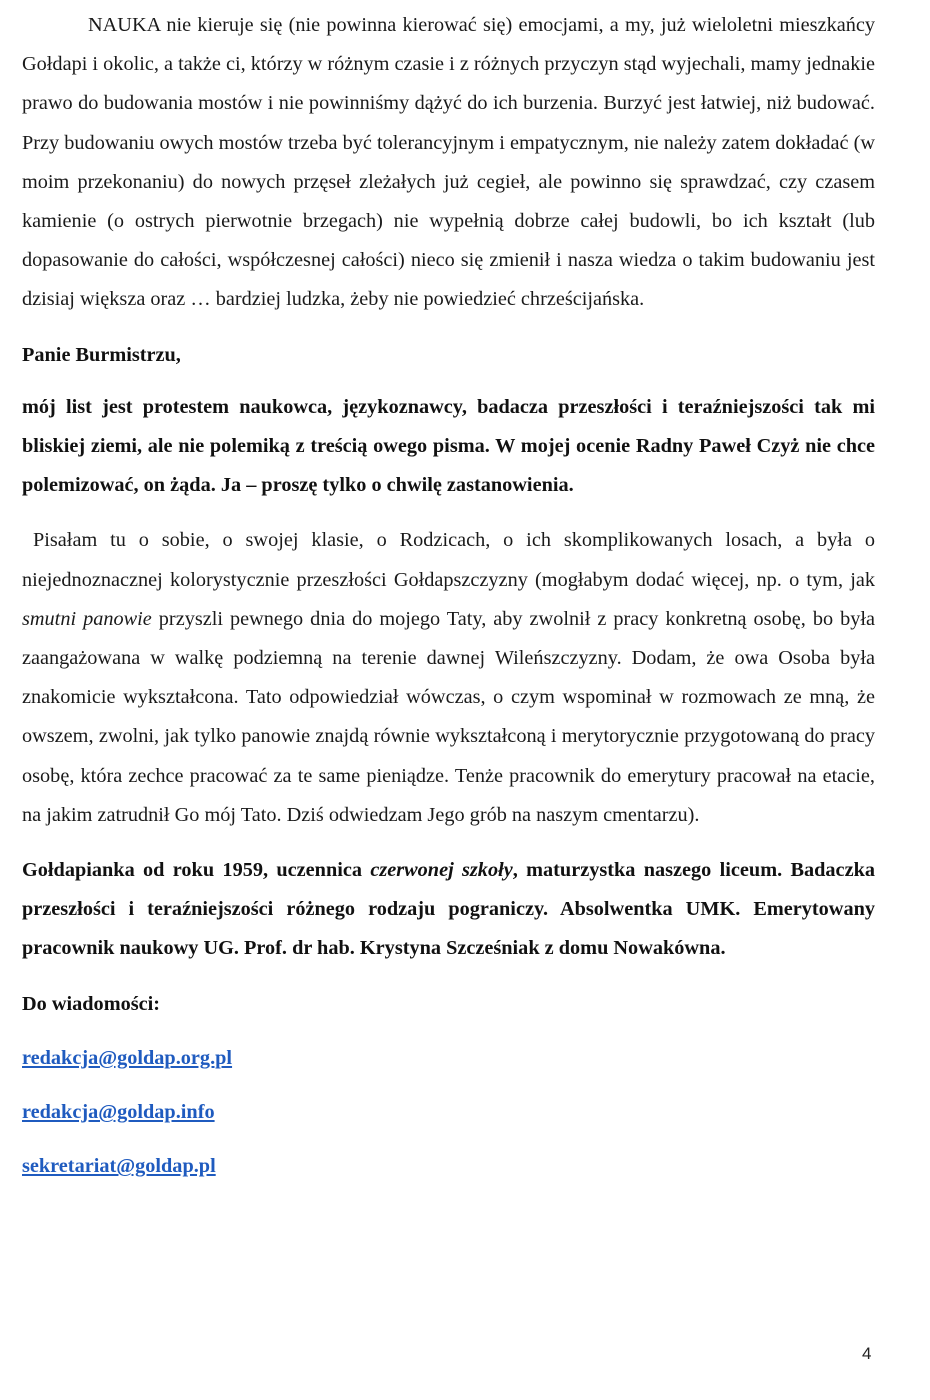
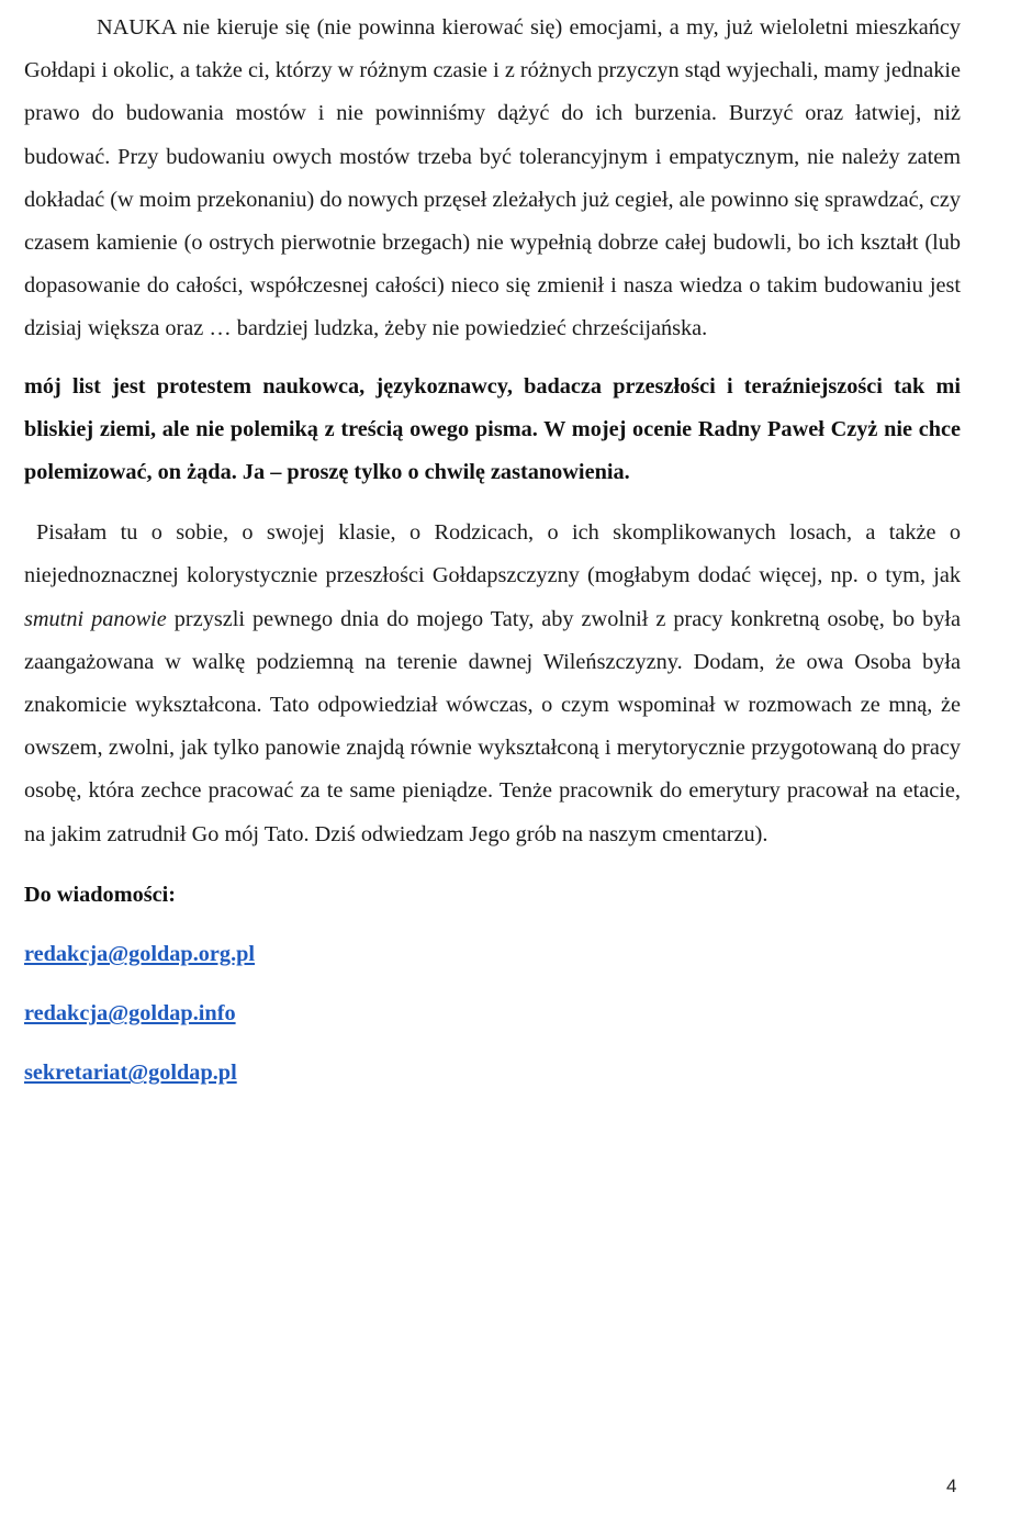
- NAUKA nie kieruje się (nie powinna kierować się) emocjami, a my, już wieloletni mieszkańcy Gołdapi i okolic, a także ci, którzy w różnym czasie i z różnych przyczyn stąd wyjechali, mamy jednakie prawo do budowania mostów i nie powinniśmy dążyć do ich burzenia. Burzyć jest łatwiej, niż budować. Przy budowaniu owych mostów trzeba być tolerancyjnym i empatycznym, nie należy zatem dokładać (w moim przekonaniu) do nowych przęseł zleżałych już cegieł, ale powinno się sprawdzać, czy czasem kamienie (o ostrych pierwotnie brzegach) nie wypełnią dobrze całej budowli, bo ich kształt (lub dopasowanie do całości, współczesnej całości) nieco się zmienił i nasza wiedza o takim budowaniu jest dzisiaj większa oraz … bardziej ludzka, żeby nie powiedzieć chrześcijańska.
+ NAUKA nie kieruje się (nie powinna kierować się) emocjami, a my, już wieloletni mieszkańcy Gołdapi i okolic, a także ci, którzy w różnym czasie i z różnych przyczyn stąd wyjechali, mamy jednakie prawo do budowania mostów i nie powinniśmy dążyć do ich burzenia. Burzyć oraz łatwiej, niż budować. Przy budowaniu owych mostów trzeba być tolerancyjnym i empatycznym, nie należy zatem dokładać (w moim przekonaniu) do nowych przęseł zleżałych już cegieł, ale powinno się sprawdzać, czy czasem kamienie (o ostrych pierwotnie brzegach) nie wypełnią dobrze całej budowli, bo ich kształt (lub dopasowanie do całości, współczesnej całości) nieco się zmienił i nasza wiedza o takim budowaniu jest dzisiaj większa oraz … bardziej ludzka, żeby nie powiedzieć chrześcijańska.
- Panie Burmistrzu,
  mój list jest protestem naukowca, językoznawcy, badacza przeszłości i teraźniejszości tak mi bliskiej ziemi, ale nie polemiką z treścią owego pisma. W mojej ocenie Radny Paweł Czyż nie chce polemizować, on żąda. Ja – proszę tylko o chwilę zastanowienia.
- Pisałam tu o sobie, o swojej klasie, o Rodzicach, o ich skomplikowanych losach, a była o niejednoznacznej kolorystycznie przeszłości Gołdapszczyzny (mogłabym dodać więcej, np. o tym, jak smutni panowie przyszli pewnego dnia do mojego Taty, aby zwolnił z pracy konkretną osobę, bo była zaangażowana w walkę podziemną na terenie dawnej Wileńszczyzny. Dodam, że owa Osoba była znakomicie wykształcona. Tato odpowiedział wówczas, o czym wspominał w rozmowach ze mną, że owszem, zwolni, jak tylko panowie znajdą równie wykształconą i merytorycznie przygotowaną do pracy osobę, która zechce pracować za te same pieniądze. Tenże pracownik do emerytury pracował na etacie, na jakim zatrudnił Go mój Tato. Dziś odwiedzam Jego grób na naszym cmentarzu).
+ Pisałam tu o sobie, o swojej klasie, o Rodzicach, o ich skomplikowanych losach, a także o niejednoznacznej kolorystycznie przeszłości Gołdapszczyzny (mogłabym dodać więcej, np. o tym, jak smutni panowie przyszli pewnego dnia do mojego Taty, aby zwolnił z pracy konkretną osobę, bo była zaangażowana w walkę podziemną na terenie dawnej Wileńszczyzny. Dodam, że owa Osoba była znakomicie wykształcona. Tato odpowiedział wówczas, o czym wspominał w rozmowach ze mną, że owszem, zwolni, jak tylko panowie znajdą równie wykształconą i merytorycznie przygotowaną do pracy osobę, która zechce pracować za te same pieniądze. Tenże pracownik do emerytury pracował na etacie, na jakim zatrudnił Go mój Tato. Dziś odwiedzam Jego grób na naszym cmentarzu).
- Gołdapianka od roku 1959, uczennica czerwonej szkoły, maturzystka naszego liceum. Badaczka przeszłości i teraźniejszości różnego rodzaju pograniczy. Absolwentka UMK. Emerytowany pracownik naukowy UG. Prof. dr hab. Krystyna Szcześniak z domu Nowakówna.
  Do wiadomości:
  redakcja@goldap.org.pl
  redakcja@goldap.info
  sekretariat@goldap.pl
  4
